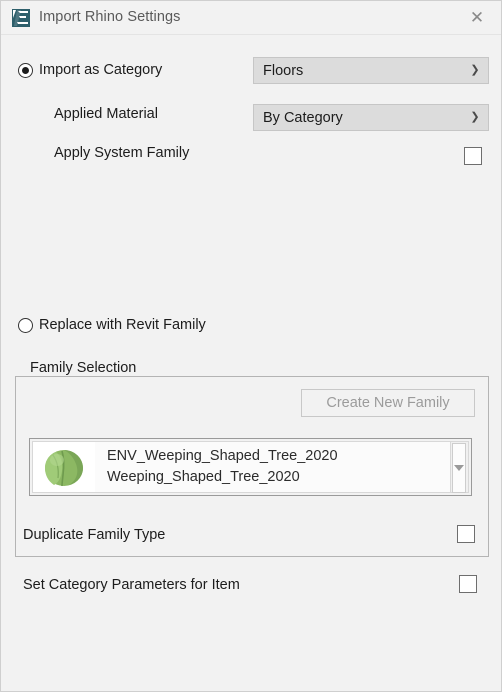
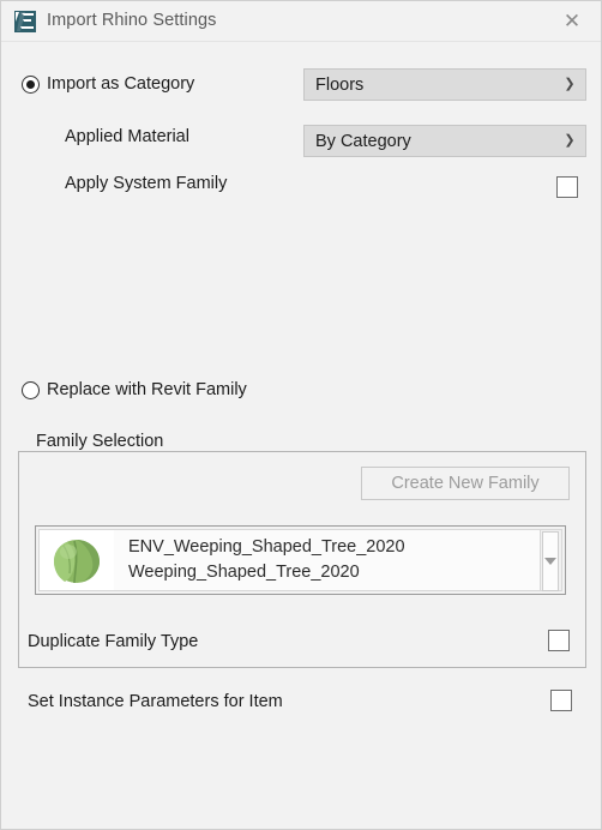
  Import Rhino Settings
  ✕
  Import as Category
  Floors
  ❯
  Applied Material
  By Category
  ❯
  Apply System Family
  Replace with Revit Family
  Family Selection
  Create New Family
  ENV_Weeping_Shaped_Tree_2020
  Weeping_Shaped_Tree_2020
  Duplicate Family Type
- Set Category Parameters for Item
+ Set Instance Parameters for Item
